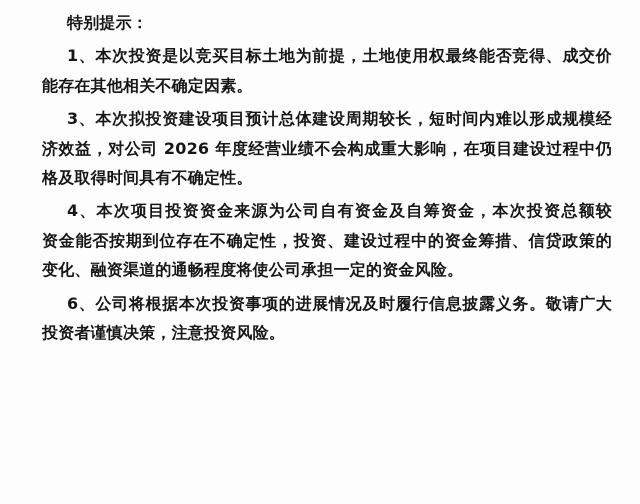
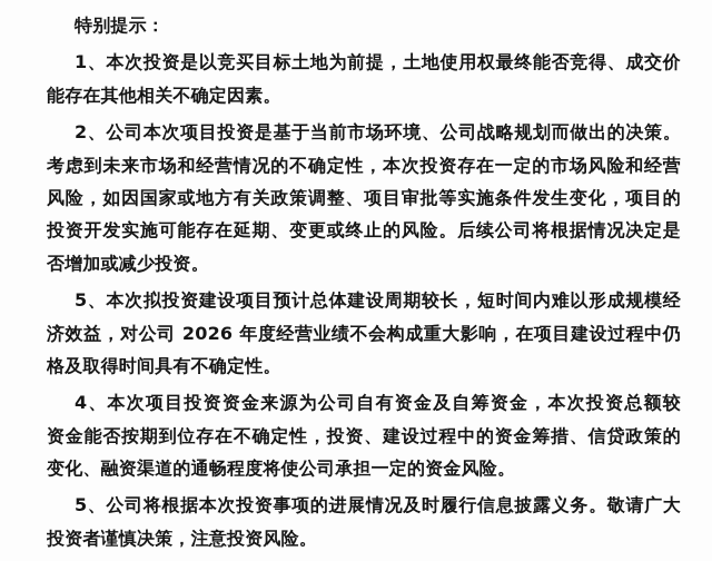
  特别提示：
  1、本次投资是以竞买目标土地为前提，土地使用权最终能否竞得、成交价
  能存在其他相关不确定因素。
+ 2、公司本次项目投资是基于当前市场环境、公司战略规划而做出的决策。
+ 考虑到未来市场和经营情况的不确定性，本次投资存在一定的市场风险和经营
+ 风险，如因国家或地方有关政策调整、项目审批等实施条件发生变化，项目的
+ 投资开发实施可能存在延期、变更或终止的风险。后续公司将根据情况决定是
+ 否增加或减少投资。
- 3、本次拟投资建设项目预计总体建设周期较长，短时间内难以形成规模经
+ 5、本次拟投资建设项目预计总体建设周期较长，短时间内难以形成规模经
  济效益，对公司 2026 年度经营业绩不会构成重大影响，在项目建设过程中仍
  格及取得时间具有不确定性。
  4、本次项目投资资金来源为公司自有资金及自筹资金，本次投资总额较
  资金能否按期到位存在不确定性，投资、建设过程中的资金筹措、信贷政策的
  变化、融资渠道的通畅程度将使公司承担一定的资金风险。
- 6、公司将根据本次投资事项的进展情况及时履行信息披露义务。敬请广大
+ 5、公司将根据本次投资事项的进展情况及时履行信息披露义务。敬请广大
  投资者谨慎决策，注意投资风险。
